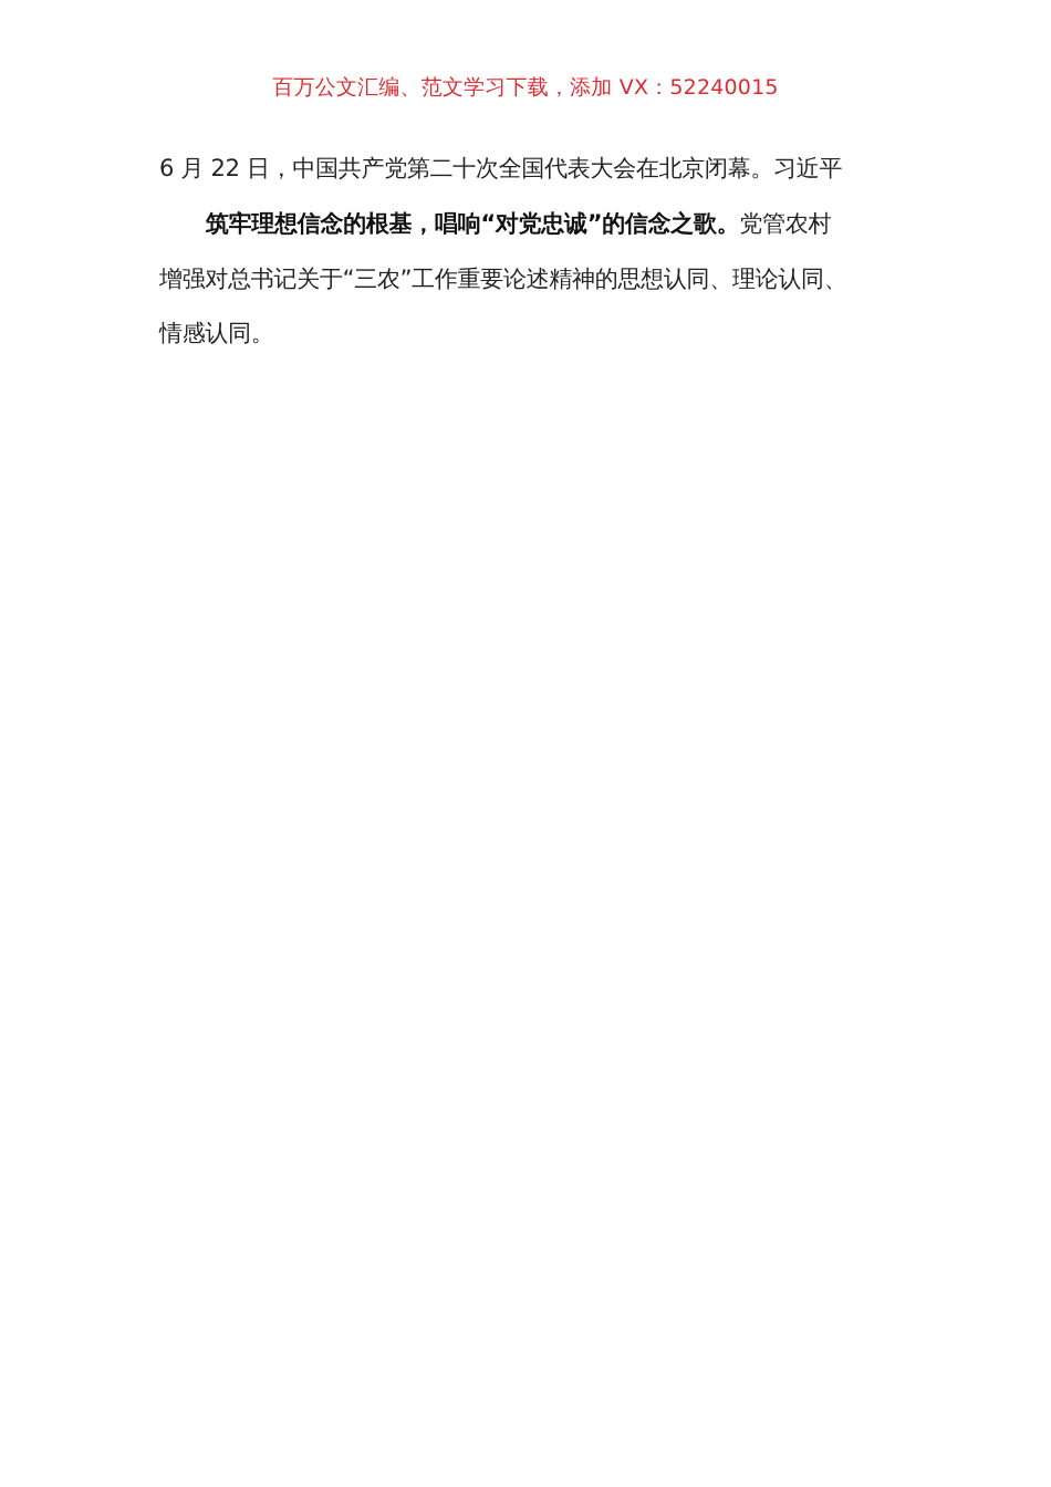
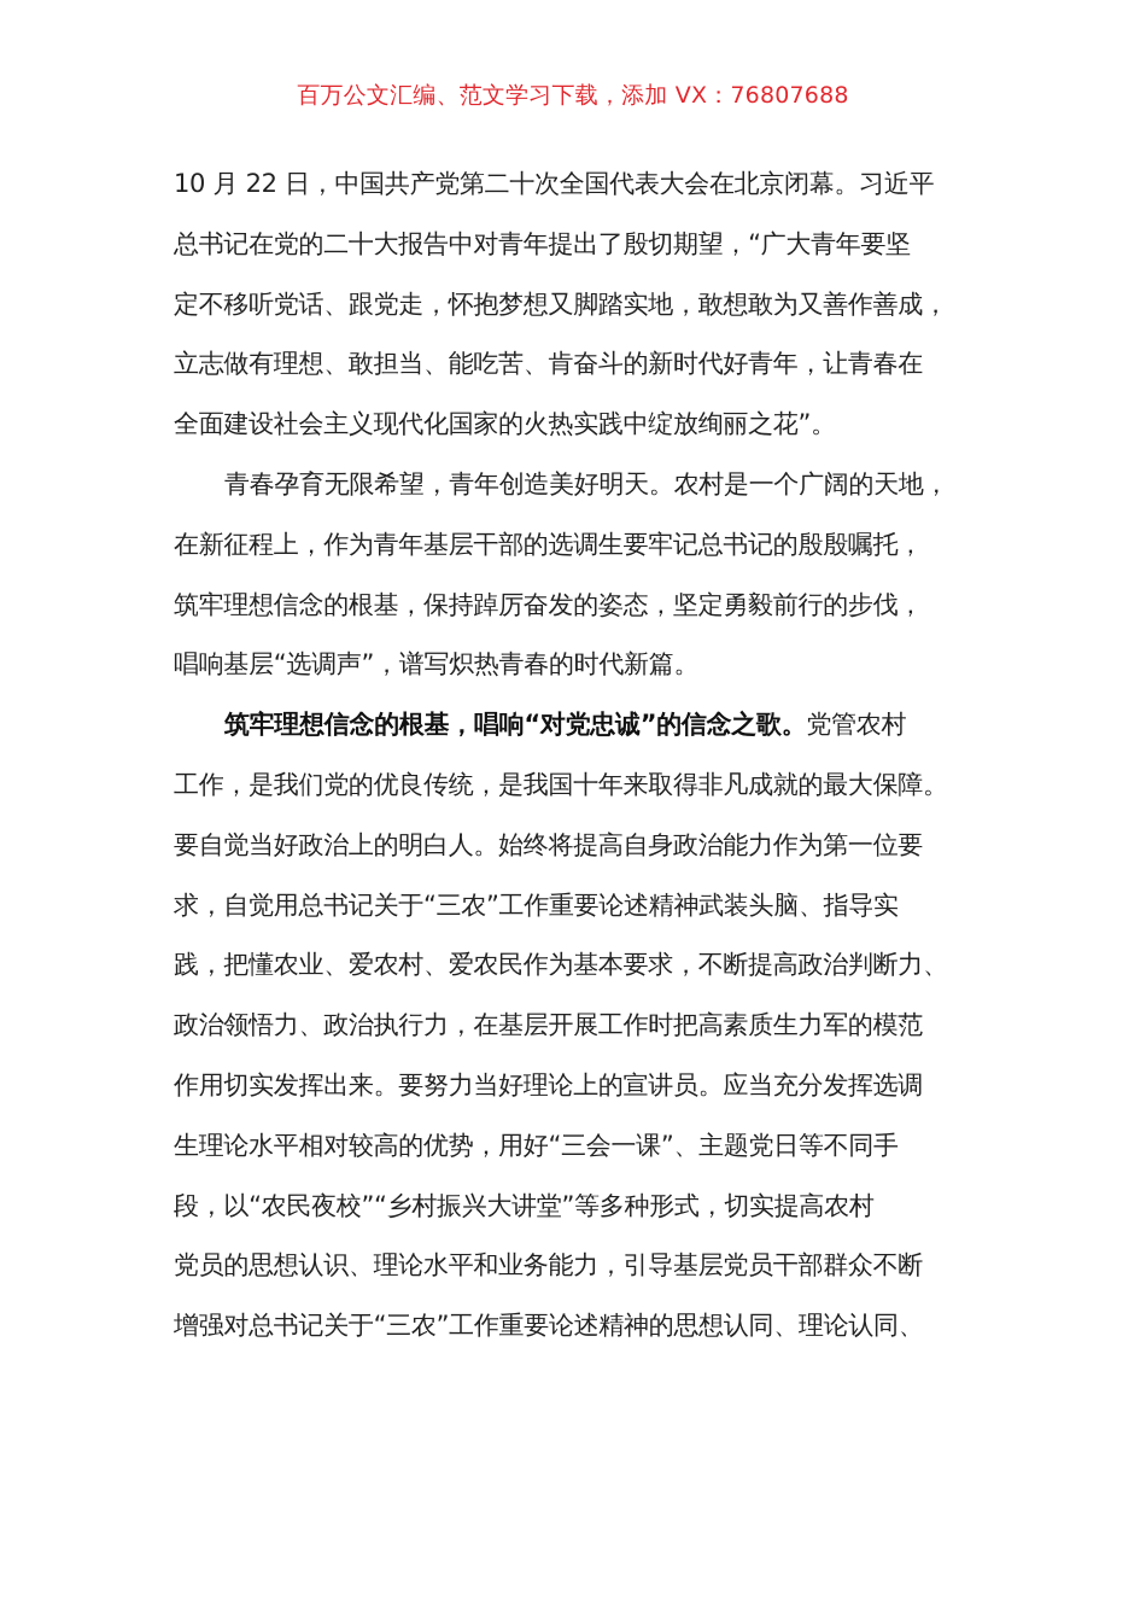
- 百万公文汇编、范文学习下载，添加 VX：52240015
+ 百万公文汇编、范文学习下载，添加 VX：76807688
- 6 月 22 日，中国共产党第二十次全国代表大会在北京闭幕。习近平
+ 10 月 22 日，中国共产党第二十次全国代表大会在北京闭幕。习近平
+ 总书记在党的二十大报告中对青年提出了殷切期望，“广大青年要坚
+ 定不移听党话、跟党走，怀抱梦想又脚踏实地，敢想敢为又善作善成，
+ 立志做有理想、敢担当、能吃苦、肯奋斗的新时代好青年，让青春在
+ 全面建设社会主义现代化国家的火热实践中绽放绚丽之花”。
+ 青春孕育无限希望，青年创造美好明天。农村是一个广阔的天地，
+ 在新征程上，作为青年基层干部的选调生要牢记总书记的殷殷嘱托，
+ 筑牢理想信念的根基，保持踔厉奋发的姿态，坚定勇毅前行的步伐，
+ 唱响基层“选调声”，谱写炽热青春的时代新篇。
  筑牢理想信念的根基，唱响“对党忠诚”的信念之歌。党管农村
+ 工作，是我们党的优良传统，是我国十年来取得非凡成就的最大保障。
+ 要自觉当好政治上的明白人。始终将提高自身政治能力作为第一位要
+ 求，自觉用总书记关于“三农”工作重要论述精神武装头脑、指导实
+ 践，把懂农业、爱农村、爱农民作为基本要求，不断提高政治判断力、
+ 政治领悟力、政治执行力，在基层开展工作时把高素质生力军的模范
+ 作用切实发挥出来。要努力当好理论上的宣讲员。应当充分发挥选调
+ 生理论水平相对较高的优势，用好“三会一课”、主题党日等不同手
+ 段，以“农民夜校”“乡村振兴大讲堂”等多种形式，切实提高农村
+ 党员的思想认识、理论水平和业务能力，引导基层党员干部群众不断
  增强对总书记关于“三农”工作重要论述精神的思想认同、理论认同、
- 情感认同。
